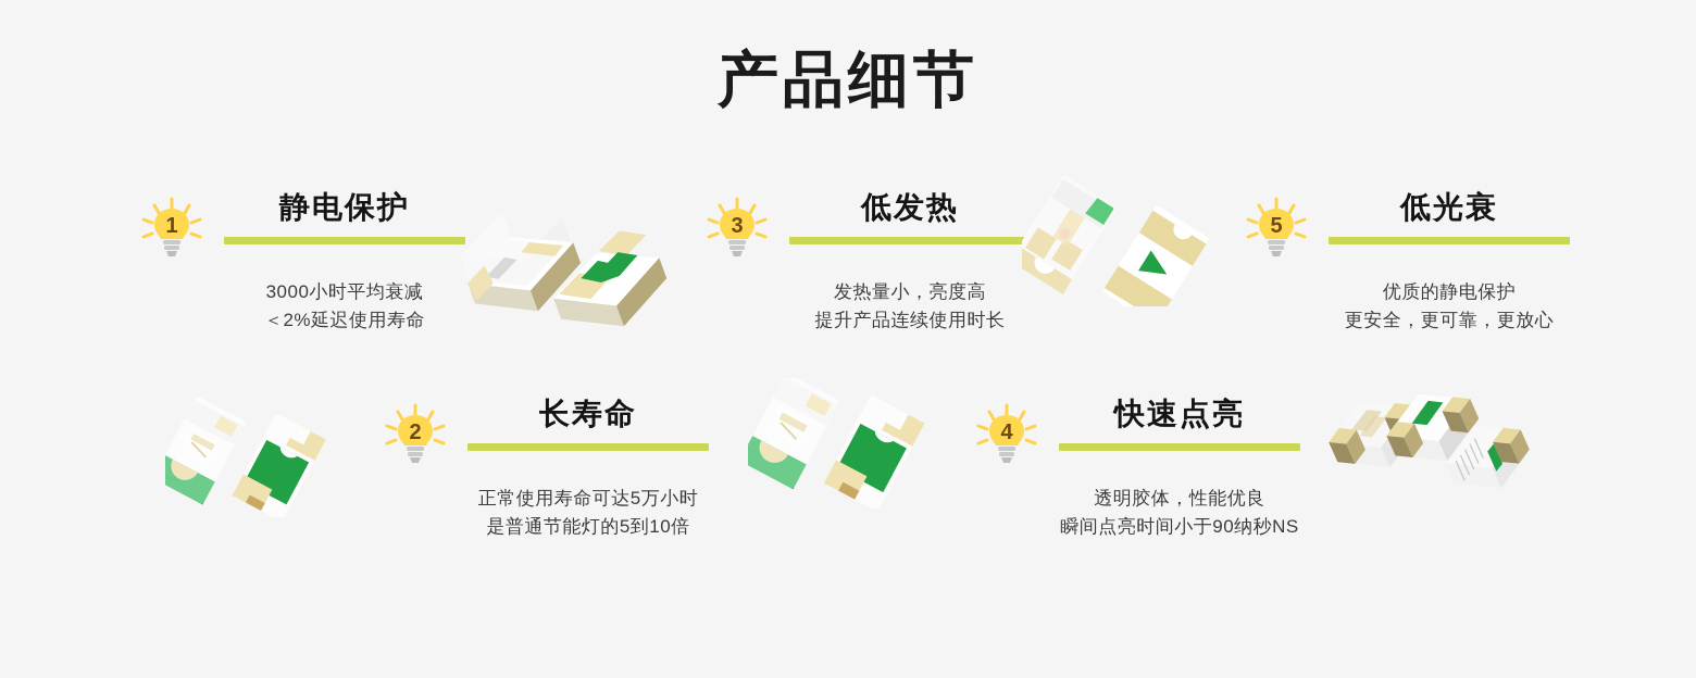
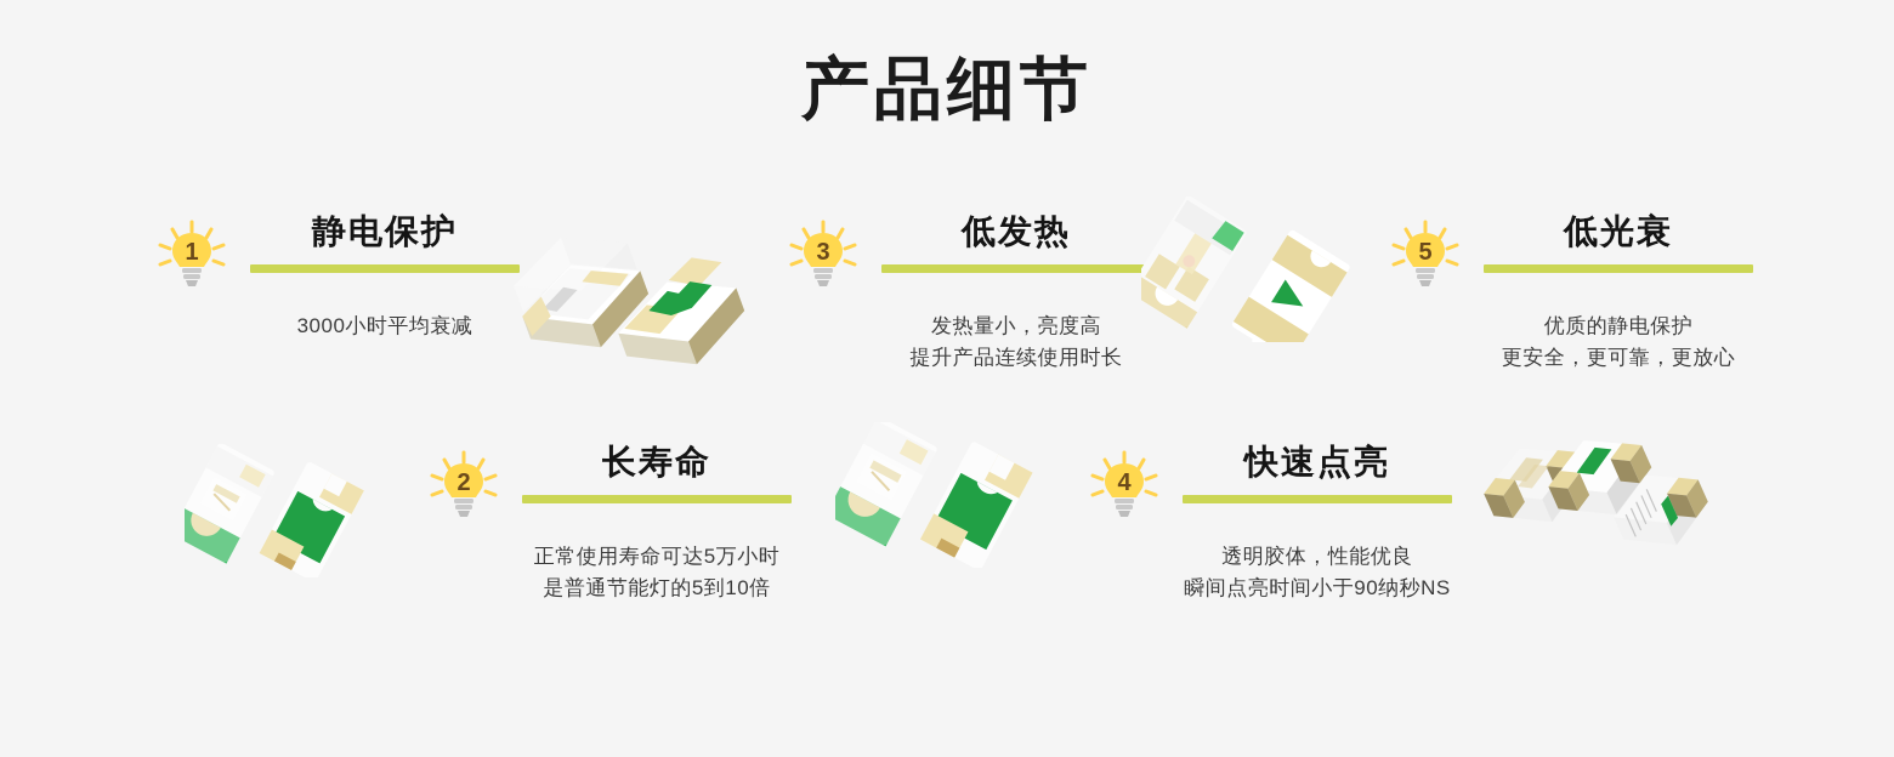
  产品细节
  1
  静电保护
  3000小时平均衰减
- ＜2%延迟使用寿命
  3
  低发热
  发热量小，亮度高
  提升产品连续使用时长
  5
  低光衰
  优质的静电保护
  更安全，更可靠，更放心
  2
  长寿命
  正常使用寿命可达5万小时
  是普通节能灯的5到10倍
  4
  快速点亮
  透明胶体，性能优良
  瞬间点亮时间小于90纳秒NS
